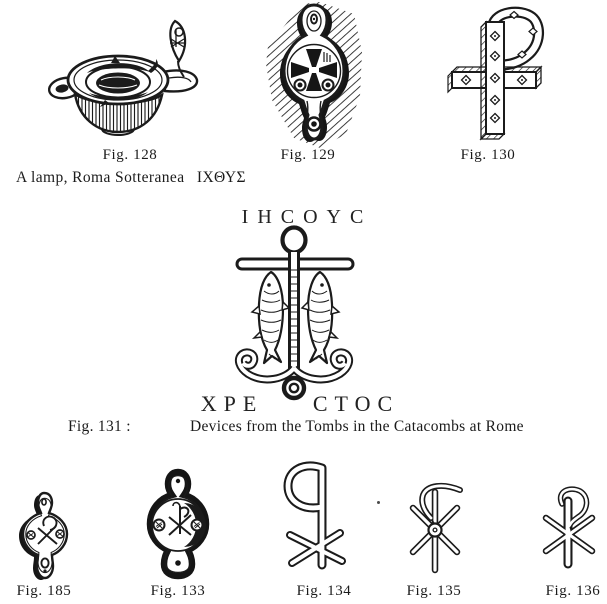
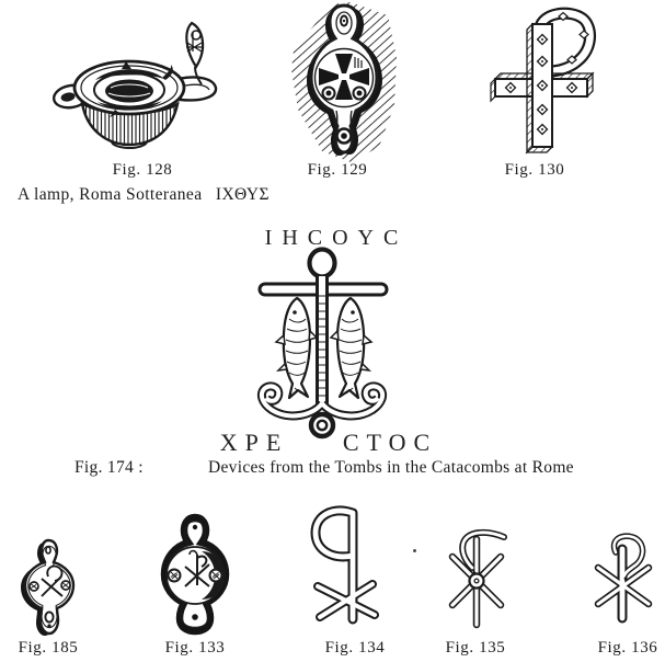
  Fig. 128
  Fig. 129
  Fig. 130
  A lamp, Roma Sotteranea ΙΧΘΥΣ
  IHCOYC
  XPE
  CTOC
- Fig. 131 :
+ Fig. 174 :
  Devices from the Tombs in the Catacombs at Rome
  Fig. 185
  Fig. 133
  Fig. 134
  Fig. 135
  Fig. 136
